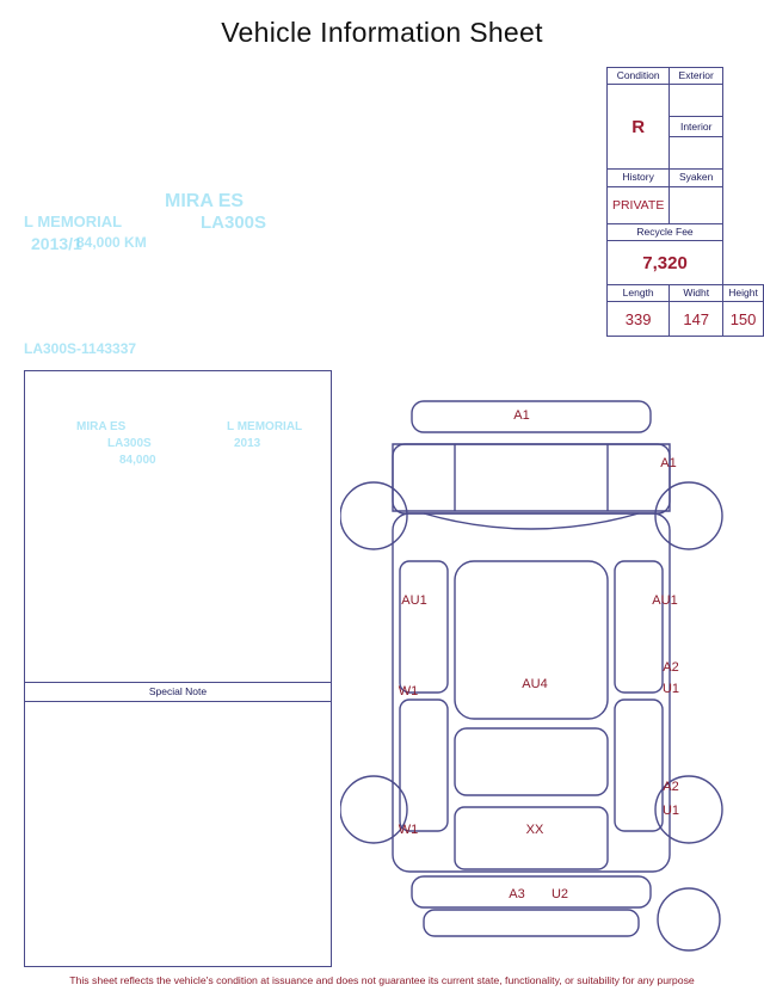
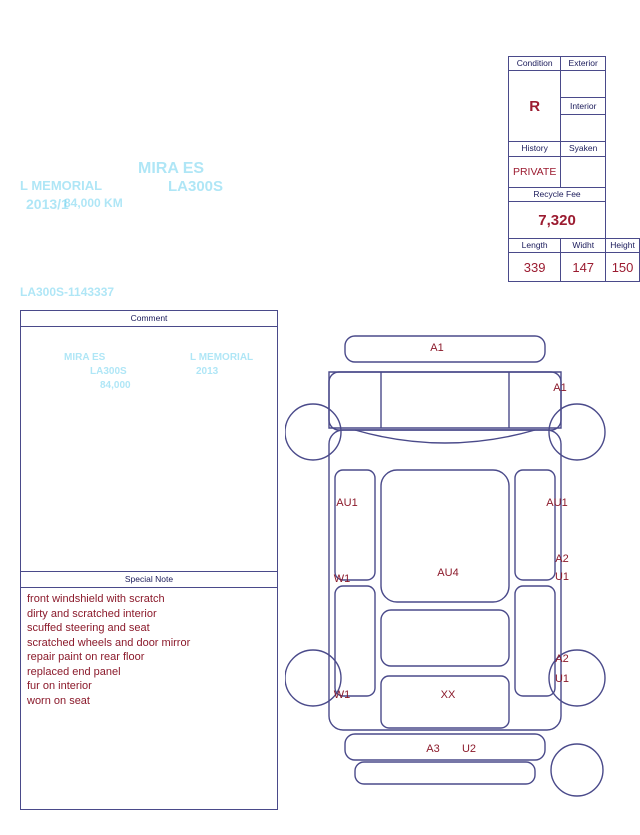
- Vehicle Information Sheet
  MIRA ES
  L MEMORIAL
  LA300S
  2013/1
  84,000 KM
  LA300S-1143337
  MIRA ES
  L MEMORIAL
  LA300S
  2013
  84,000
  Condition	Exterior
  R
  Interior
  History	Syaken
  PRIVATE
  Recycle Fee
  7,320
  Length	Widht	Height
  339	147	150
+ Comment
  Special Note
+ front windshield with scratch
+ dirty and scratched interior
+ scuffed steering and seat
+ scratched wheels and door mirror
+ repair paint on rear floor
+ replaced end panel
+ fur on interior
+ worn on seat
  A1
  A1
  AU1
  AU1
  A2
  U1
  AU4
  W1
  A2
  U1
  W1
  XX
  A3
  U2
- This sheet reflects the vehicle's condition at issuance and does not guarantee its current state, functionality, or suitability for any purpose
